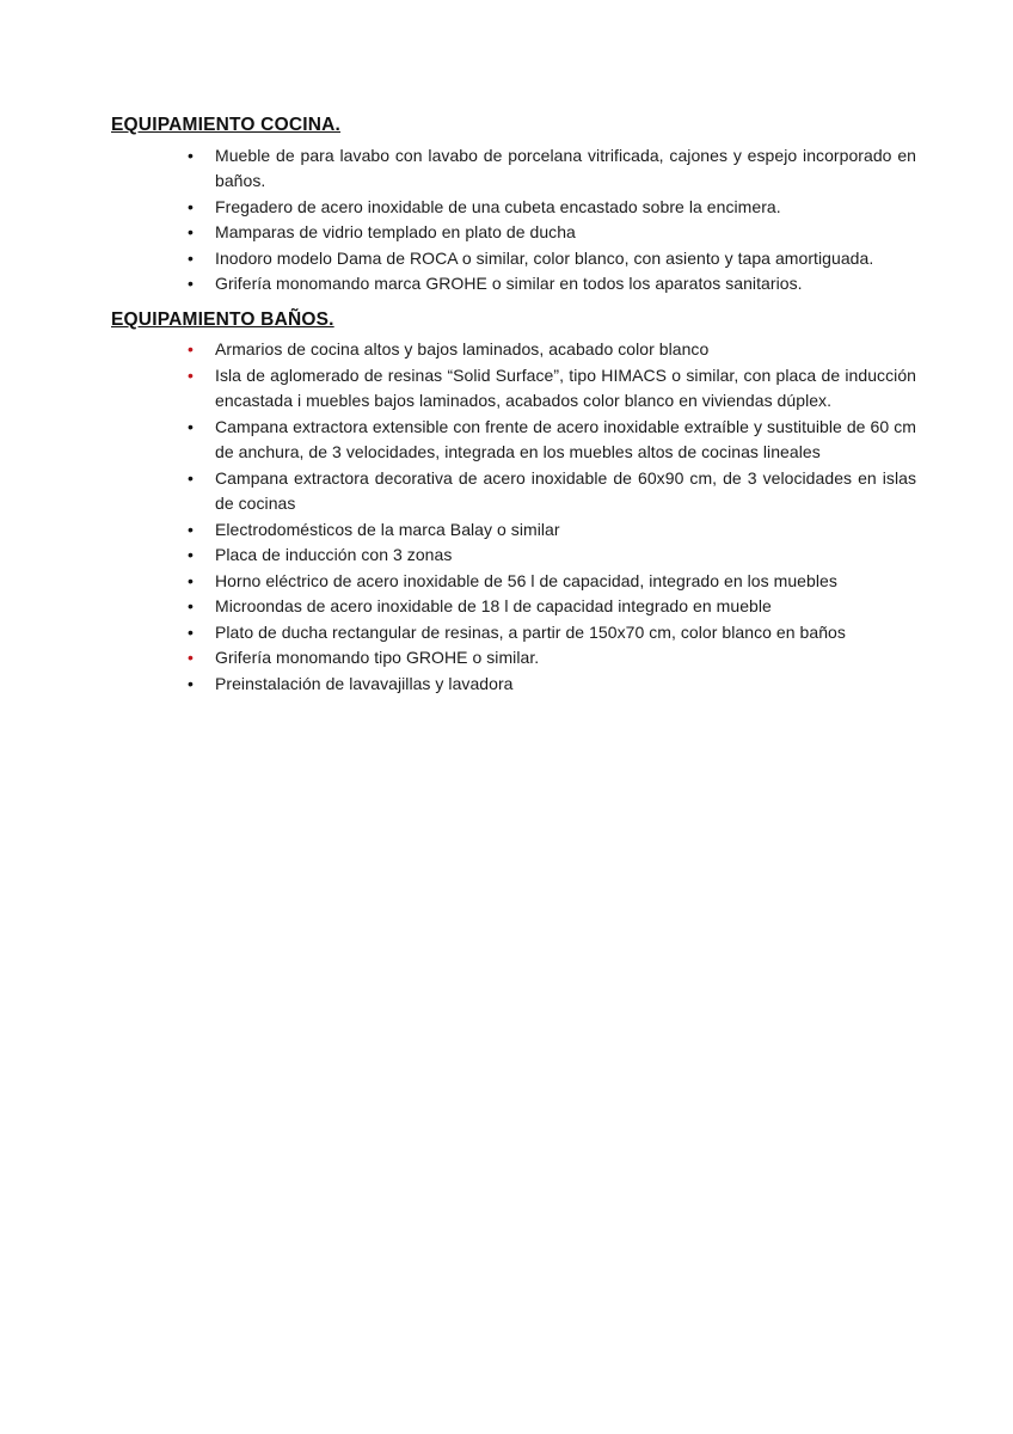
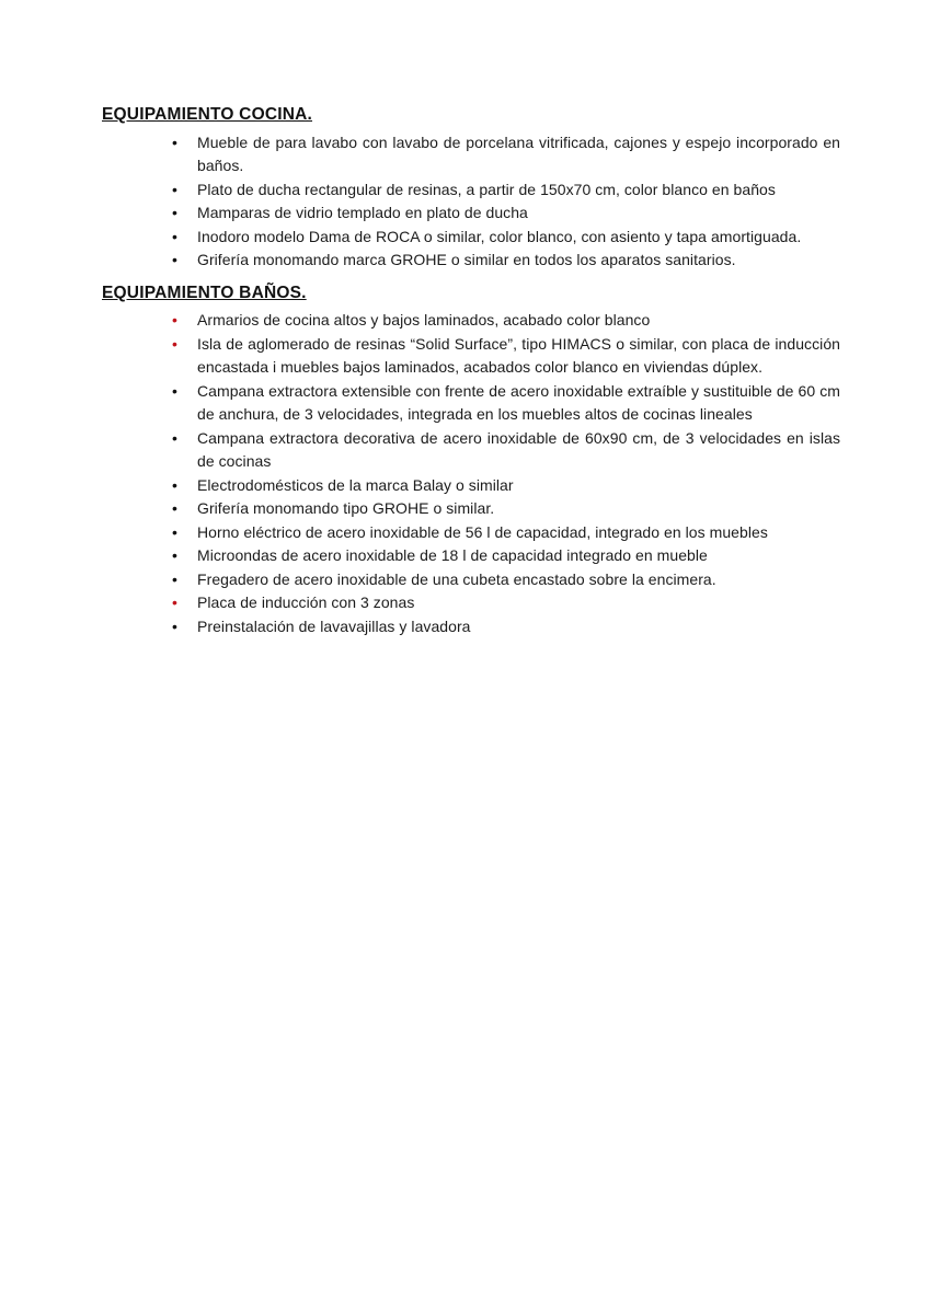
  EQUIPAMIENTO COCINA.
  •
  Mueble de para lavabo con lavabo de porcelana vitrificada, cajones y espejo incorporado en baños.
  •
- Fregadero de acero inoxidable de una cubeta encastado sobre la encimera.
+ Plato de ducha rectangular de resinas, a partir de 150x70 cm, color blanco en baños
  •
  Mamparas de vidrio templado en plato de ducha
  •
  Inodoro modelo Dama de ROCA o similar, color blanco, con asiento y tapa amortiguada.
  •
  Grifería monomando marca GROHE o similar en todos los aparatos sanitarios.
  EQUIPAMIENTO BAÑOS.
  •
  Armarios de cocina altos y bajos laminados, acabado color blanco
  •
  Isla de aglomerado de resinas “Solid Surface”, tipo HIMACS o similar, con placa de inducción encastada i muebles bajos laminados, acabados color blanco en viviendas dúplex.
  •
  Campana extractora extensible con frente de acero inoxidable extraíble y sustituible de 60 cm de anchura, de 3 velocidades, integrada en los muebles altos de cocinas lineales
  •
  Campana extractora decorativa de acero inoxidable de 60x90 cm, de 3 velocidades en islas de cocinas
  •
  Electrodomésticos de la marca Balay o similar
  •
- Placa de inducción con 3 zonas
+ Grifería monomando tipo GROHE o similar.
  •
  Horno eléctrico de acero inoxidable de 56 l de capacidad, integrado en los muebles
  •
  Microondas de acero inoxidable de 18 l de capacidad integrado en mueble
  •
- Plato de ducha rectangular de resinas, a partir de 150x70 cm, color blanco en baños
+ Fregadero de acero inoxidable de una cubeta encastado sobre la encimera.
  •
- Grifería monomando tipo GROHE o similar.
+ Placa de inducción con 3 zonas
  •
  Preinstalación de lavavajillas y lavadora
